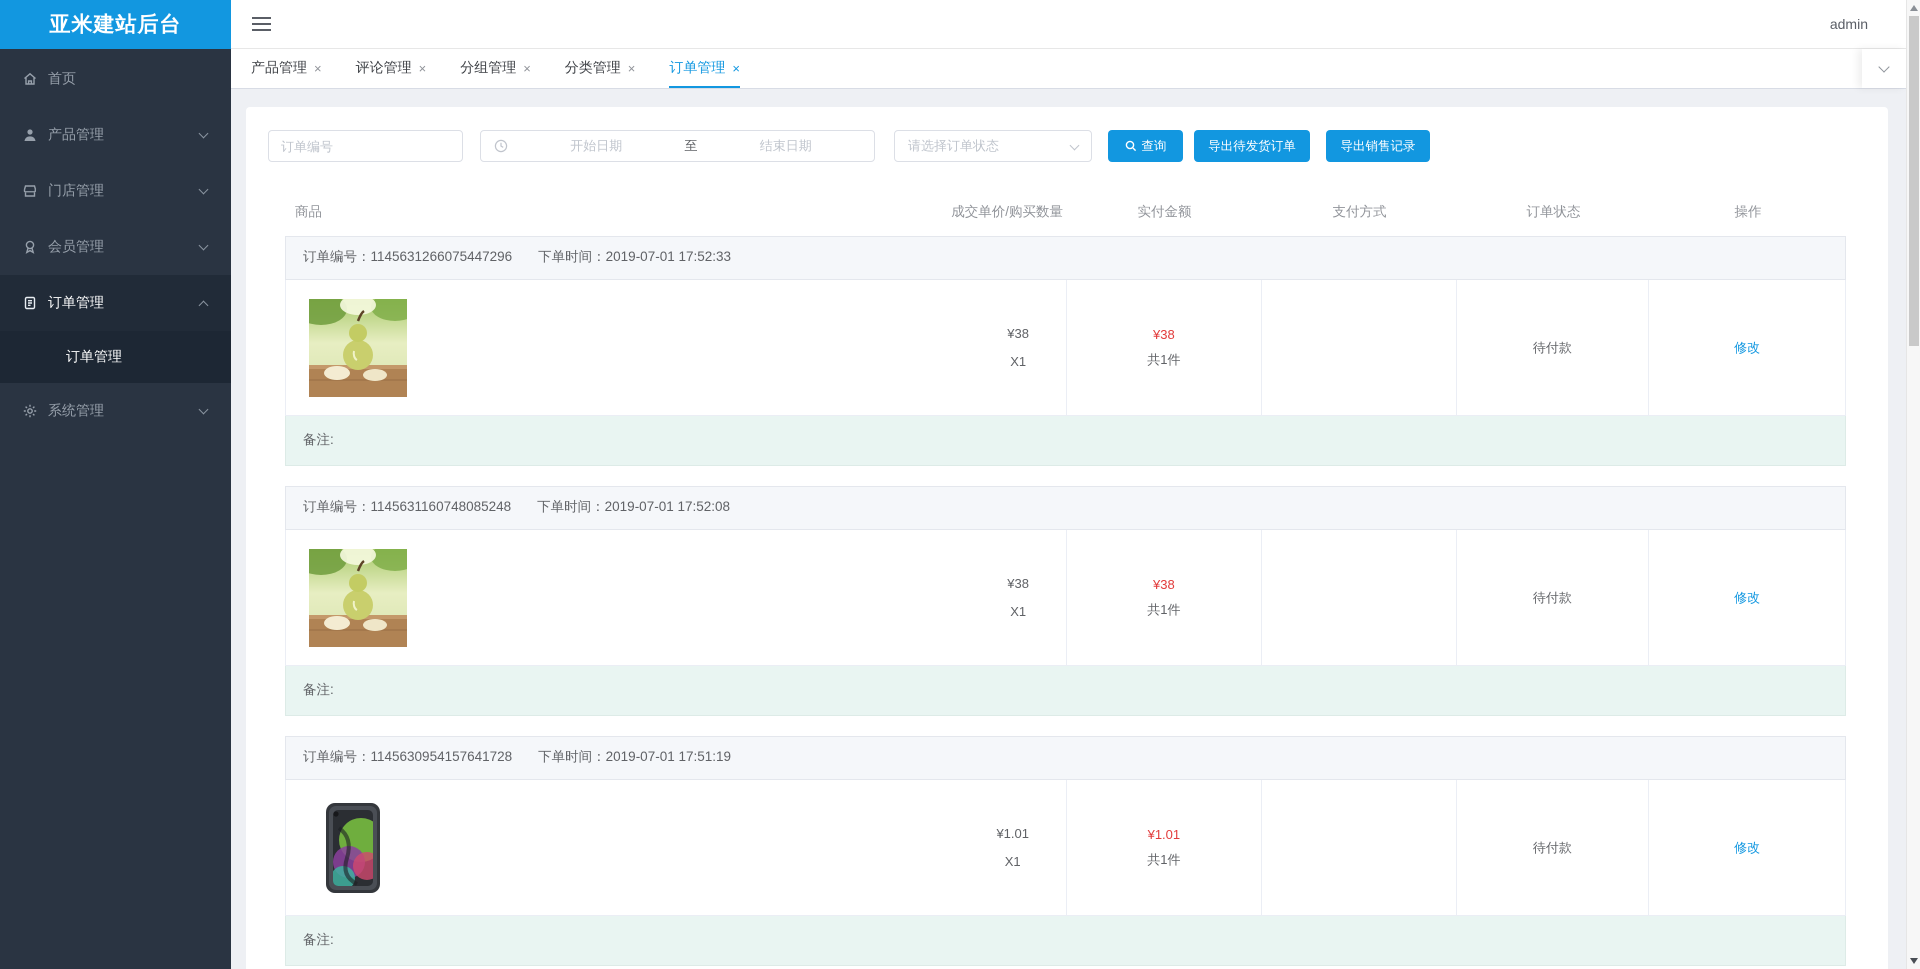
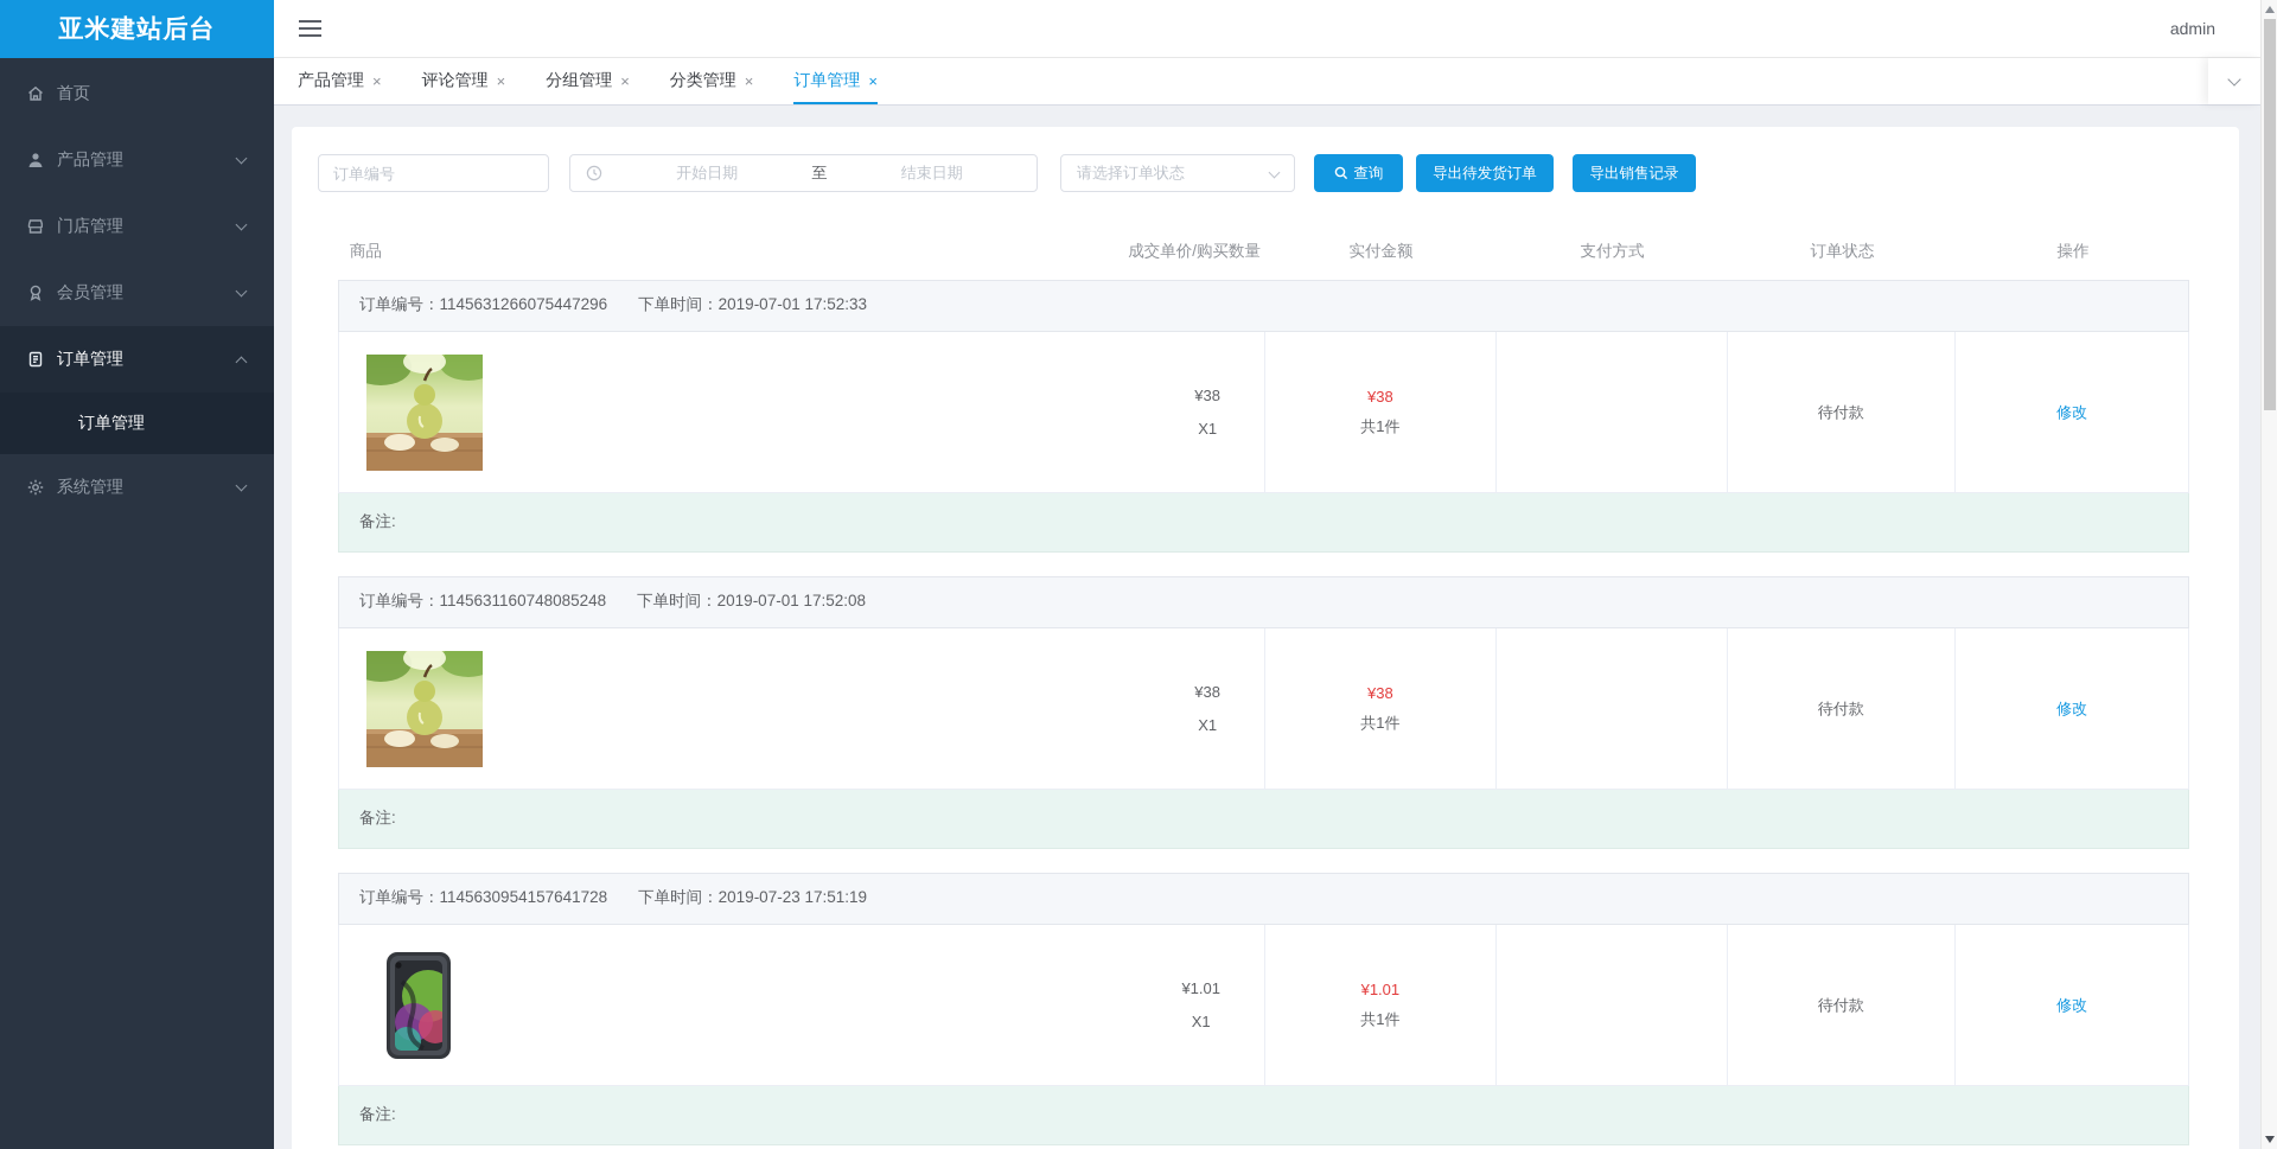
  亚米建站后台
  首页
  产品管理
  门店管理
  会员管理
  订单管理
  订单管理
  系统管理
  admin
  产品管理
  ×
  评论管理
  ×
  分组管理
  ×
  分类管理
  ×
  订单管理
  ×
  订单编号
  开始日期
  至
  结束日期
  请选择订单状态
  查询
  导出待发货订单
  导出销售记录
  商品
  成交单价/购买数量
  实付金额
  支付方式
  订单状态
  操作
  订单编号：1145631266075447296
  下单时间：2019-07-01 17:52:33
  ¥38
  X1
  ¥38
  共1件
  待付款
  修改
  备注:
  订单编号：1145631160748085248
  下单时间：2019-07-01 17:52:08
  ¥38
  X1
  ¥38
  共1件
  待付款
  修改
  备注:
  订单编号：1145630954157641728
- 下单时间：2019-07-01 17:51:19
+ 下单时间：2019-07-23 17:51:19
  ¥1.01
  X1
  ¥1.01
  共1件
  待付款
  修改
  备注:
